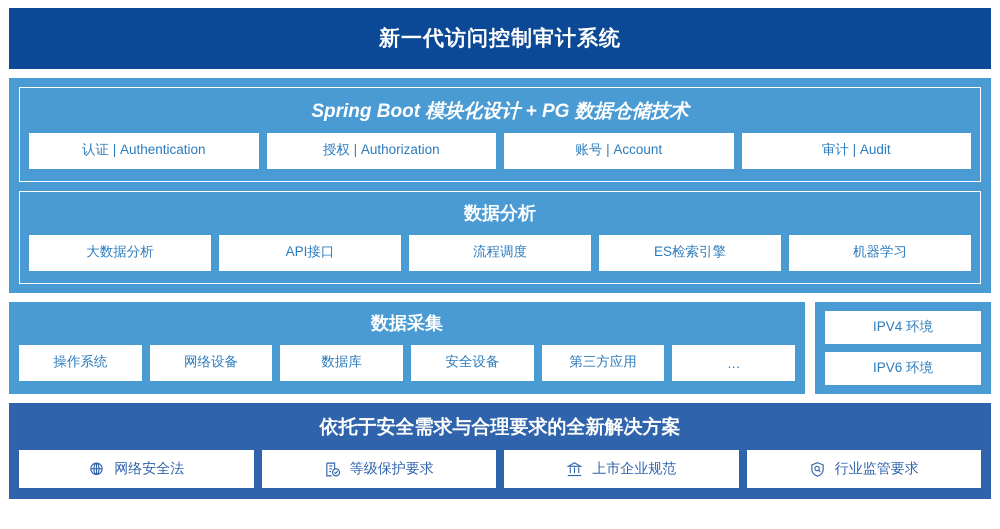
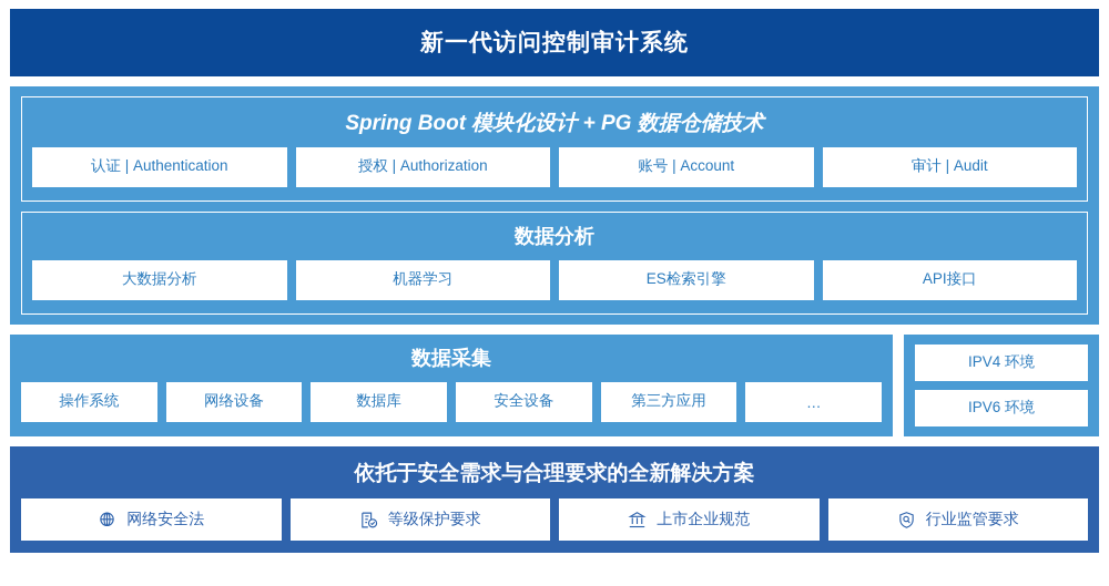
  新一代访问控制审计系统
  Spring Boot 模块化设计 + PG 数据仓储技术
  认证 | Authentication
  授权 | Authorization
  账号 | Account
  审计 | Audit
  数据分析
  大数据分析
- API接口
+ 机器学习
- 流程调度
  ES检索引擎
- 机器学习
+ API接口
  数据采集
  操作系统
  网络设备
  数据库
  安全设备
  第三方应用
  …
  IPV4 环境
  IPV6 环境
  依托于安全需求与合理要求的全新解决方案
  网络安全法
  等级保护要求
  上市企业规范
  行业监管要求
